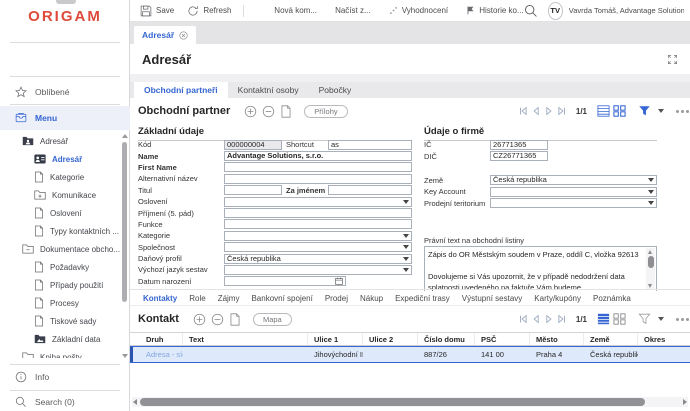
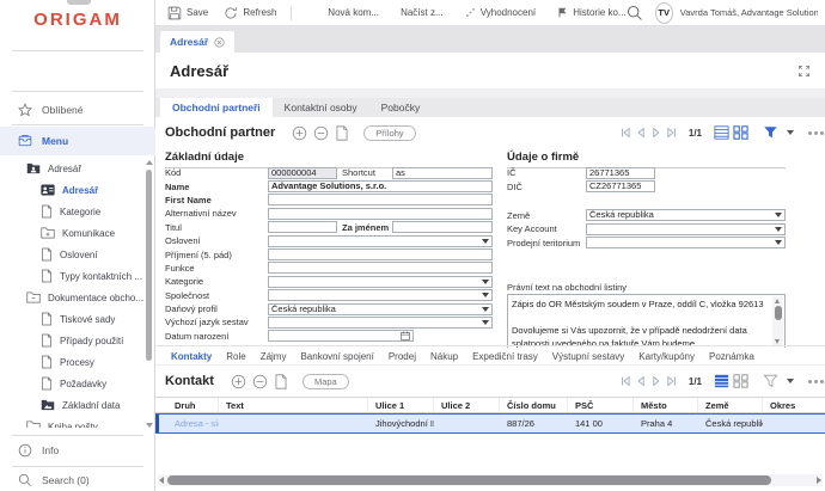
  ORIGAM
  Oblíbené
  Menu
  Adresář
  Adresář
  Kategorie
  Komunikace
  Oslovení
  Typy kontaktních ...
  Dokumentace obcho...
- Požadavky
+ Tiskové sady
  Případy použití
  Procesy
- Tiskové sady
+ Požadavky
  Základní data
  Kniha pošty
  Info
  Search (0)
  Save
  Refresh
  Nová kom...
  Načíst z...
  Vyhodnocení
  Historie ko...
  TV
  Vavrda Tomáš, Advantage Solution
  Adresář
  Adresář
  Obchodní partneři
  Kontaktní osoby
  Pobočky
  Obchodní partner
  Přílohy
  1/1
  Základní údaje
  Kód
  000000004
  Shortcut
  as
  Name
  Advantage Solutions, s.r.o.
  First Name
  Alternativní název
  Titul
  Za jménem
  Oslovení
  Příjmení (5. pád)
  Funkce
  Kategorie
  Společnost
  Daňový profil
  Česká republika
  Výchozí jazyk sestav
  Datum narození
  Údaje o firmě
  IČ
  26771365
  DIČ
  CZ26771365
  Země
  Česká republika
  Key Account
  Prodejní teritorium
  Právní text na obchodní listiny
  Zápis do OR Městským soudem v Praze, oddíl C, vložka 92613
  Dovolujeme si Vás upozornit, že v případě nedodržení data
  splatnosti uvedeného na faktuře Vám budeme
  Kontakty
  Role
  Zájmy
  Bankovní spojení
  Prodej
  Nákup
  Expediční trasy
  Výstupní sestavy
  Karty/kupóny
  Poznámka
  Kontakt
  Mapa
  1/1
  Druh
  Text
  Ulice 1
  Ulice 2
  Číslo domu
  PSČ
  Město
  Země
  Okres
  Adresa - sí
  Jihovýchodní II
  887/26
  141 00
  Praha 4
  Česká republik
